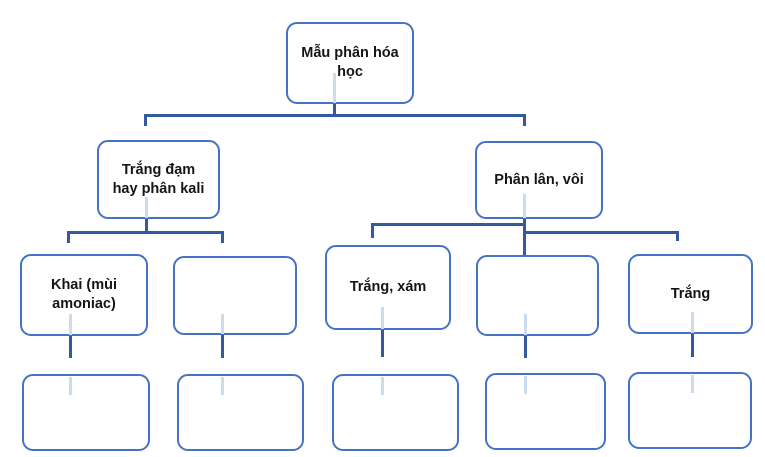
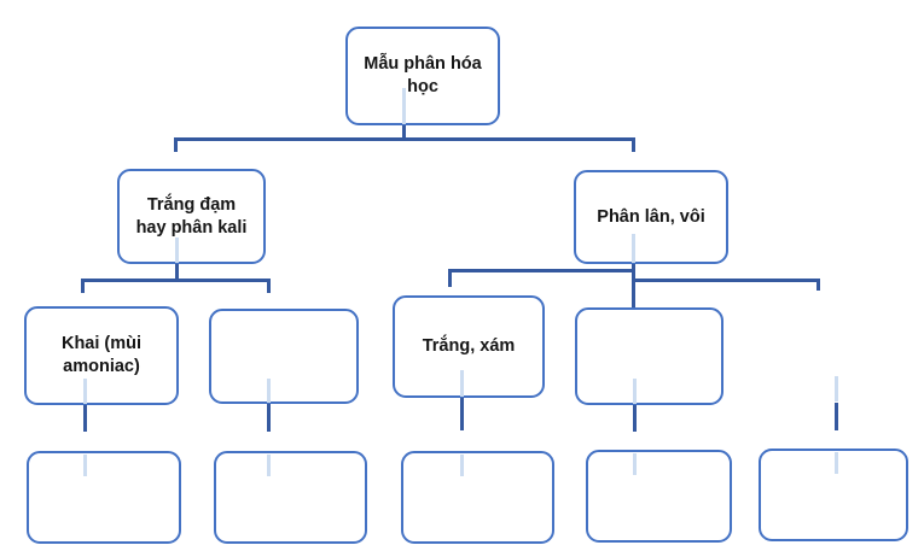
  Mẫu phân hóa học
  Trắng đạm hay phân kali
  Phân lân, vôi
  Khai (mùi amoniac)
  Trắng, xám
- Trắng
